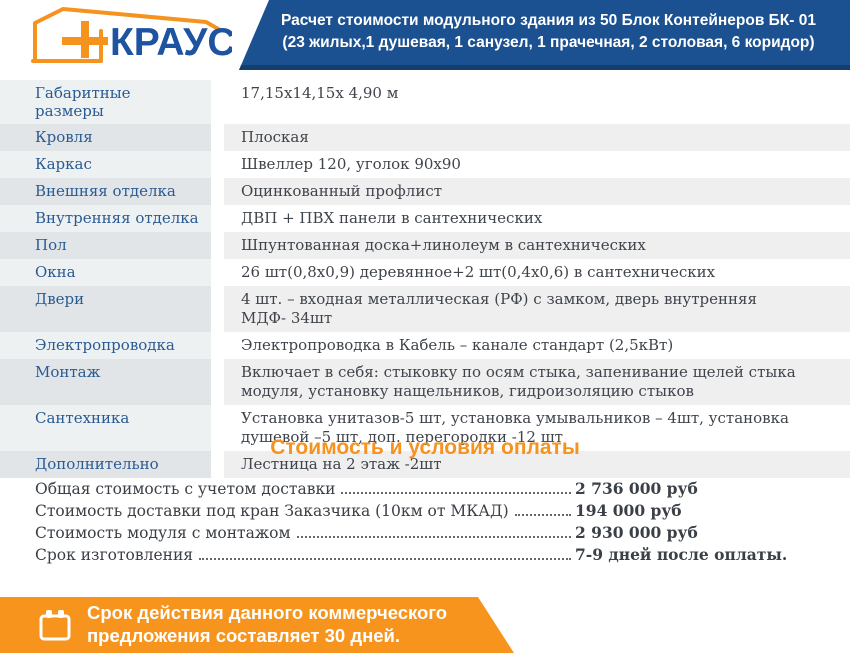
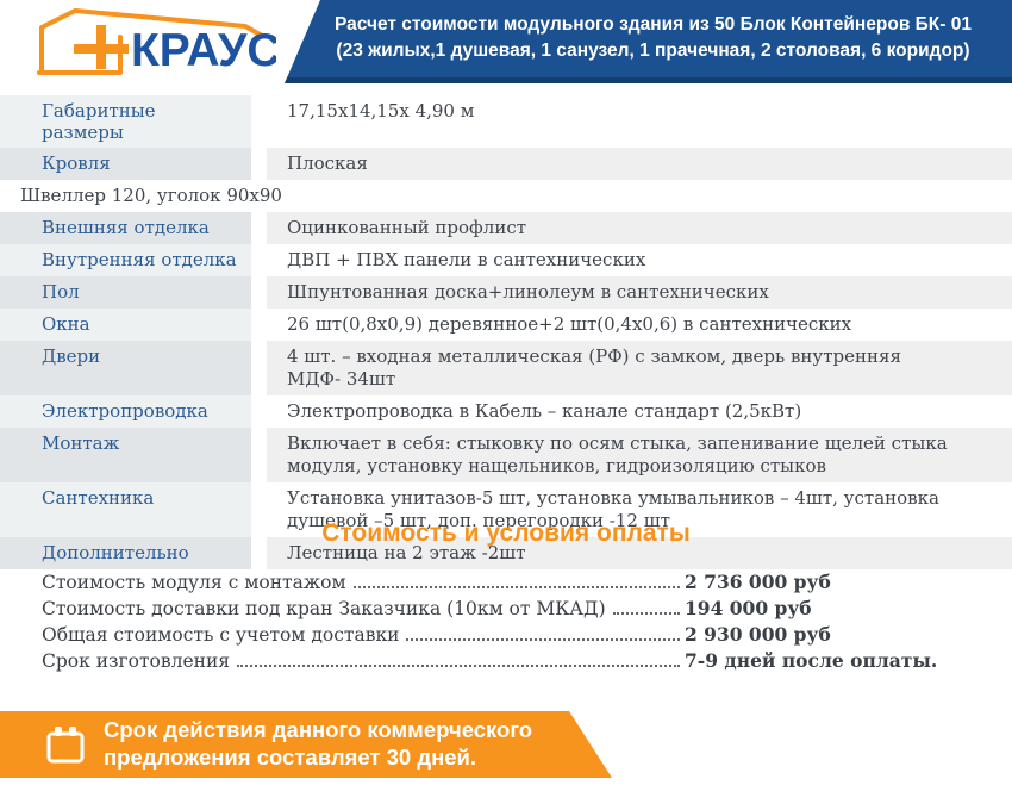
  КРАУС
  Расчет стоимости модульного здания из 50 Блок Контейнеров БК- 01
  (23 жилых,1 душевая, 1 санузел, 1 прачечная, 2 столовая, 6 коридор)
  Габаритные размеры
  17,15х14,15х 4,90 м
  Кровля
  Плоская
- Каркас
  Швеллер 120, уголок 90х90
  Внешняя отделка
  Оцинкованный профлист
  Внутренняя отделка
  ДВП + ПВХ панели в сантехнических
  Пол
  Шпунтованная доска+линолеум в сантехнических
  Окна
  26 шт(0,8х0,9) деревянное+2 шт(0,4х0,6) в сантехнических
  Двери
  4 шт. – входная металлическая (РФ) с замком, дверь внутренняя МДФ- 34шт
  Электропроводка
  Электропроводка в Кабель – канале стандарт (2,5кВт)
  Монтаж
  Включает в себя: стыковку по осям стыка, запенивание щелей стыка модуля, установку нащельников, гидроизоляцию стыков
  Сантехника
  Установка унитазов-5 шт, установка умывальников – 4шт, установка душевой –5 шт, доп. перегородки -12 шт
  Дополнительно
  Лестница на 2 этаж -2шт
  Стоимость и условия оплаты
- Общая стоимость с учетом доставки
+ Стоимость модуля с монтажом
  2 736 000 руб
  Стоимость доставки под кран Заказчика (10км от МКАД)
  194 000 руб
- Стоимость модуля с монтажом
+ Общая стоимость с учетом доставки
  2 930 000 руб
  Срок изготовления
  7-9 дней после оплаты.
  Срок действия данного коммерческого предложения составляет 30 дней.
